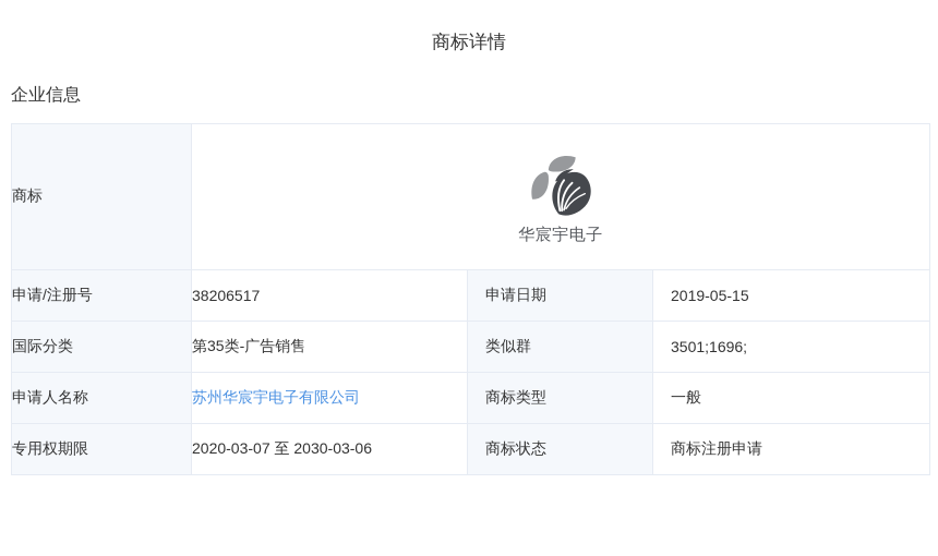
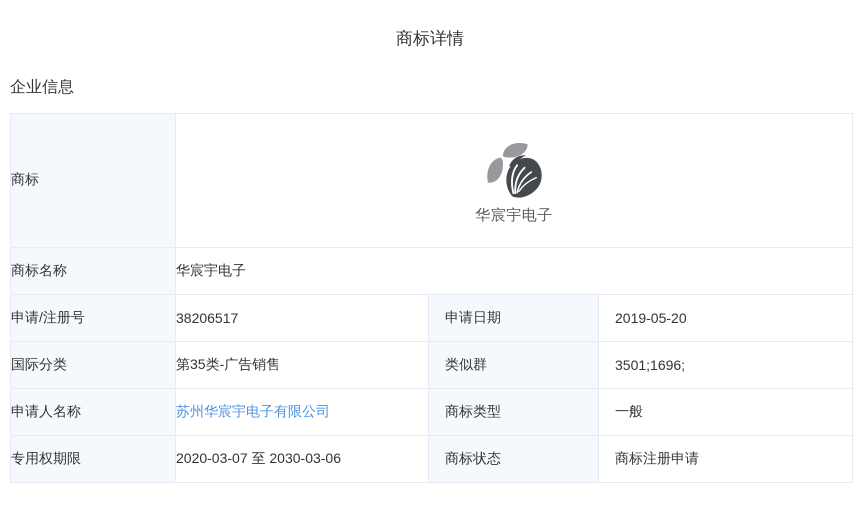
  商标详情
  企业信息
  商标	华宸宇电子
+ 商标名称	华宸宇电子
- 申请/注册号	38206517	申请日期	2019-05-15
+ 申请/注册号	38206517	申请日期	2019-05-20
  国际分类	第35类-广告销售	类似群	3501;1696;
  申请人名称	苏州华宸宇电子有限公司	商标类型	一般
  专用权期限	2020-03-07 至 2030-03-06	商标状态	商标注册申请
